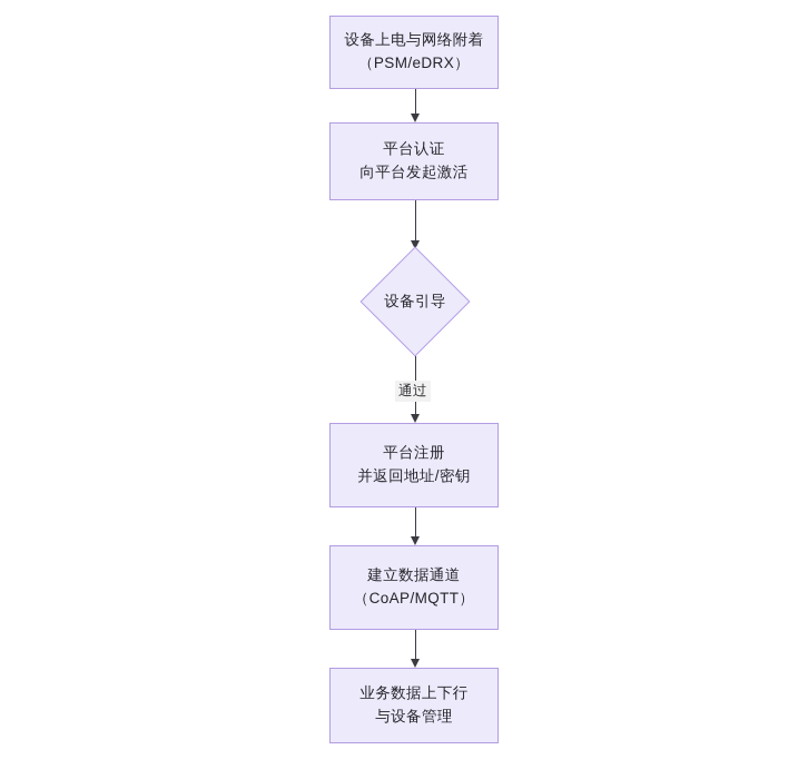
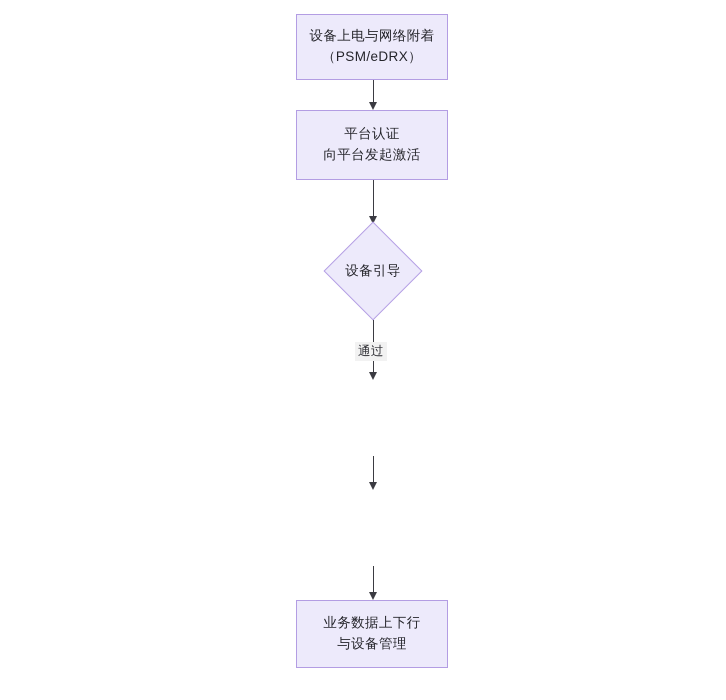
  设备上电与网络附着
  （PSM/eDRX）
  平台认证
  向平台发起激活
  设备引导
  通过
- 平台注册
- 并返回地址/密钥
- 建立数据通道
- （CoAP/MQTT）
  业务数据上下行
  与设备管理
